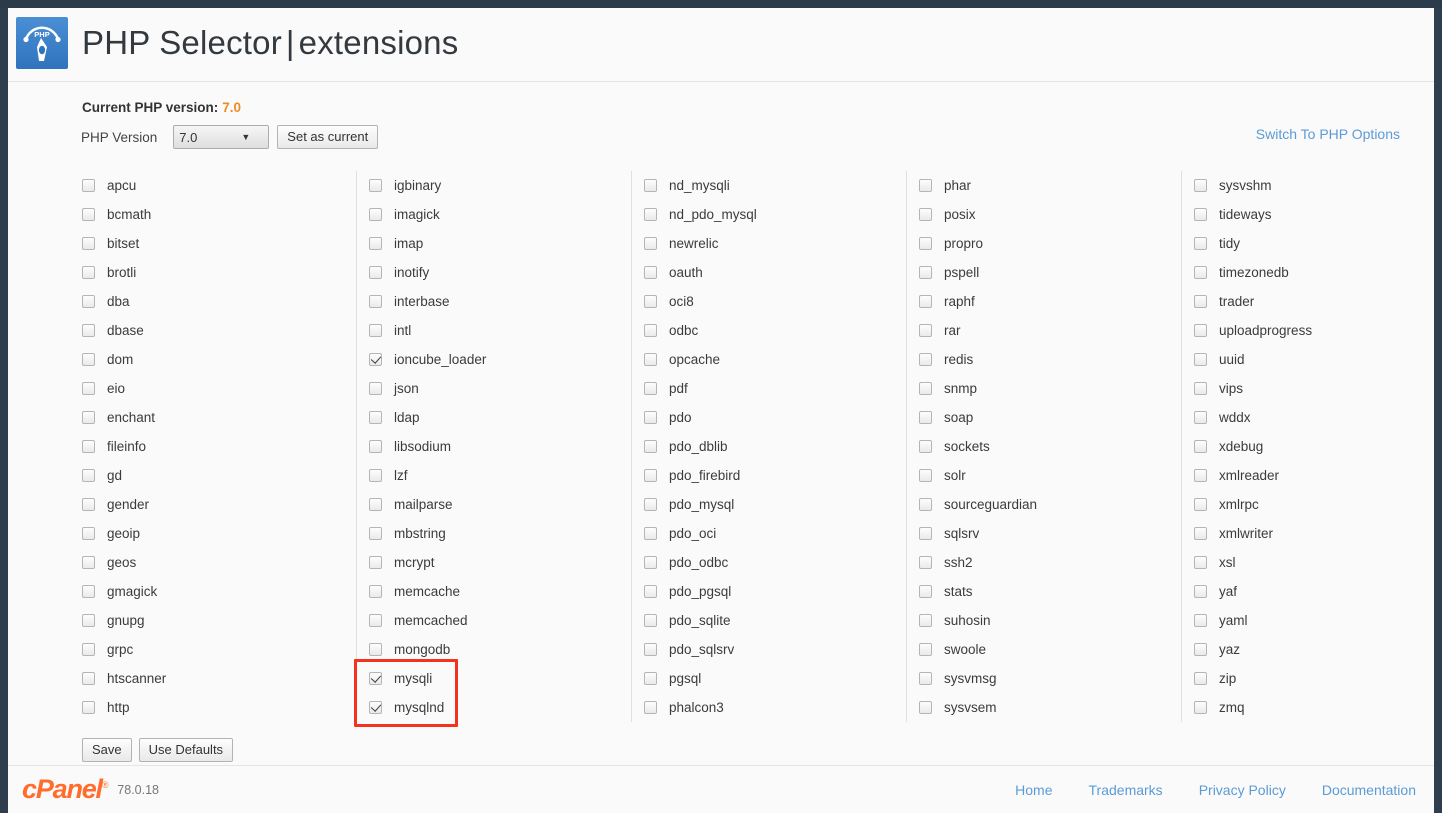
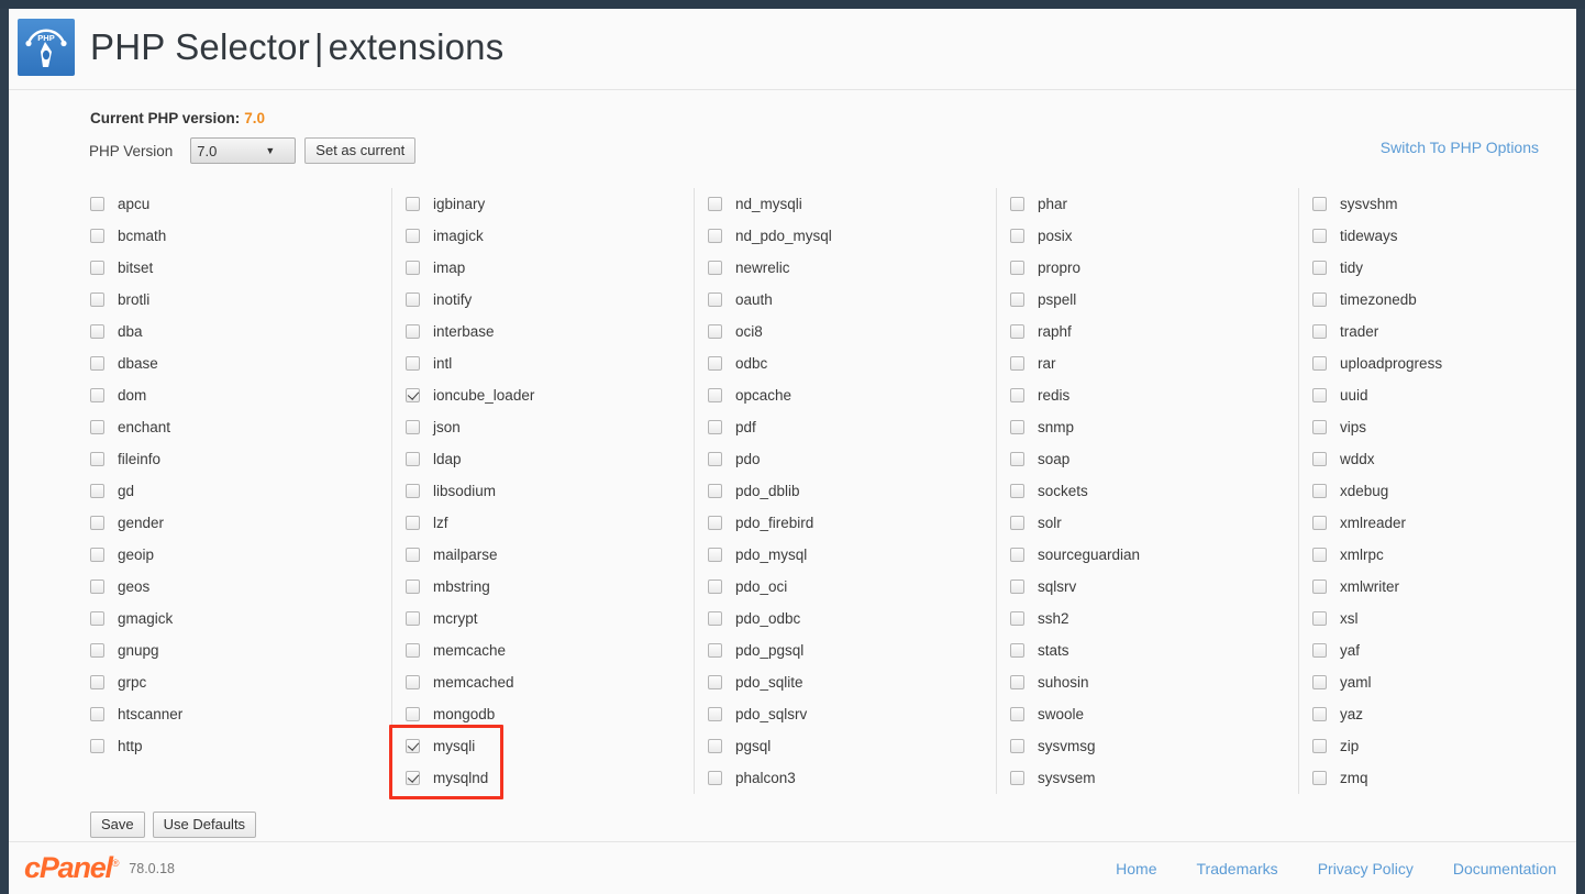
  PHP
  PHP Selector|extensions
  Current PHP version: 7.0
  PHP Version
  7.0
  ▼
  Set as current
  Switch To PHP Options
  apcu
  bcmath
  bitset
  brotli
  dba
  dbase
  dom
- eio
  enchant
  fileinfo
  gd
  gender
  geoip
  geos
  gmagick
  gnupg
  grpc
  htscanner
  http
  igbinary
  imagick
  imap
  inotify
  interbase
  intl
  ioncube_loader
  json
  ldap
  libsodium
  lzf
  mailparse
  mbstring
  mcrypt
  memcache
  memcached
  mongodb
  mysqli
  mysqlnd
  nd_mysqli
  nd_pdo_mysql
  newrelic
  oauth
  oci8
  odbc
  opcache
  pdf
  pdo
  pdo_dblib
  pdo_firebird
  pdo_mysql
  pdo_oci
  pdo_odbc
  pdo_pgsql
  pdo_sqlite
  pdo_sqlsrv
  pgsql
  phalcon3
  phar
  posix
  propro
  pspell
  raphf
  rar
  redis
  snmp
  soap
  sockets
  solr
  sourceguardian
  sqlsrv
  ssh2
  stats
  suhosin
  swoole
  sysvmsg
  sysvsem
  sysvshm
  tideways
  tidy
  timezonedb
  trader
  uploadprogress
  uuid
  vips
  wddx
  xdebug
  xmlreader
  xmlrpc
  xmlwriter
  xsl
  yaf
  yaml
  yaz
  zip
  zmq
  Save
  Use Defaults
  cPanel®
  78.0.18
  Home
  Trademarks
  Privacy Policy
  Documentation
